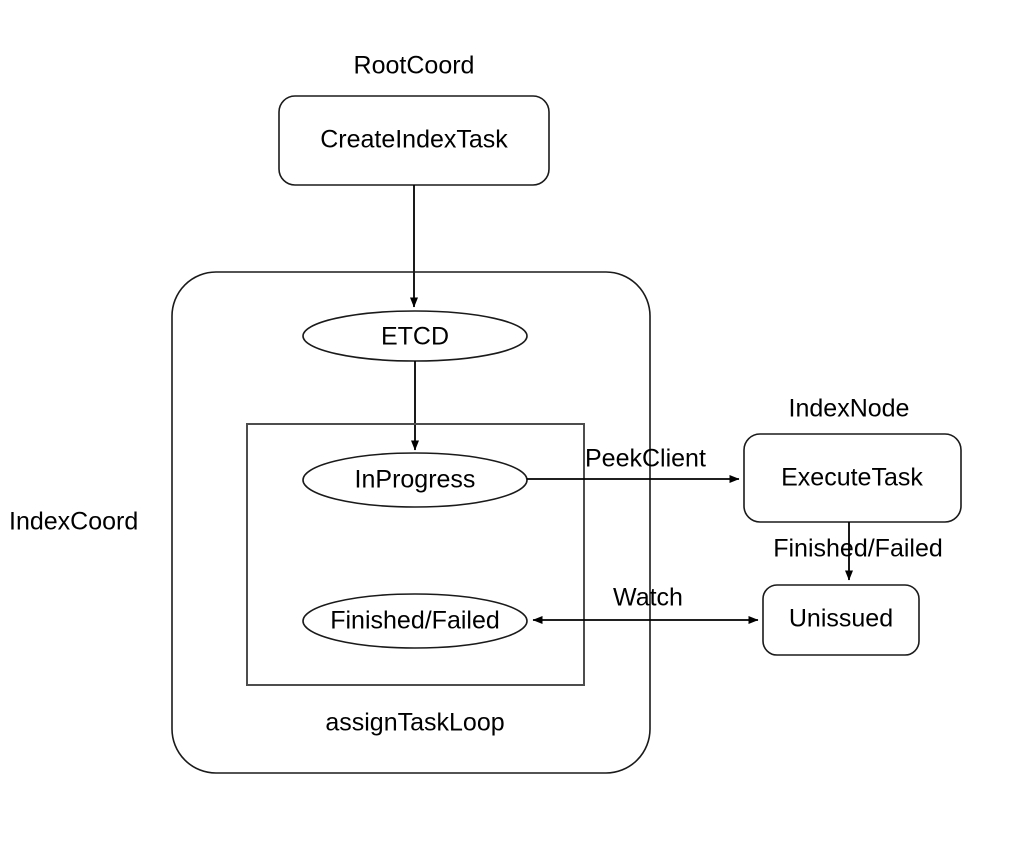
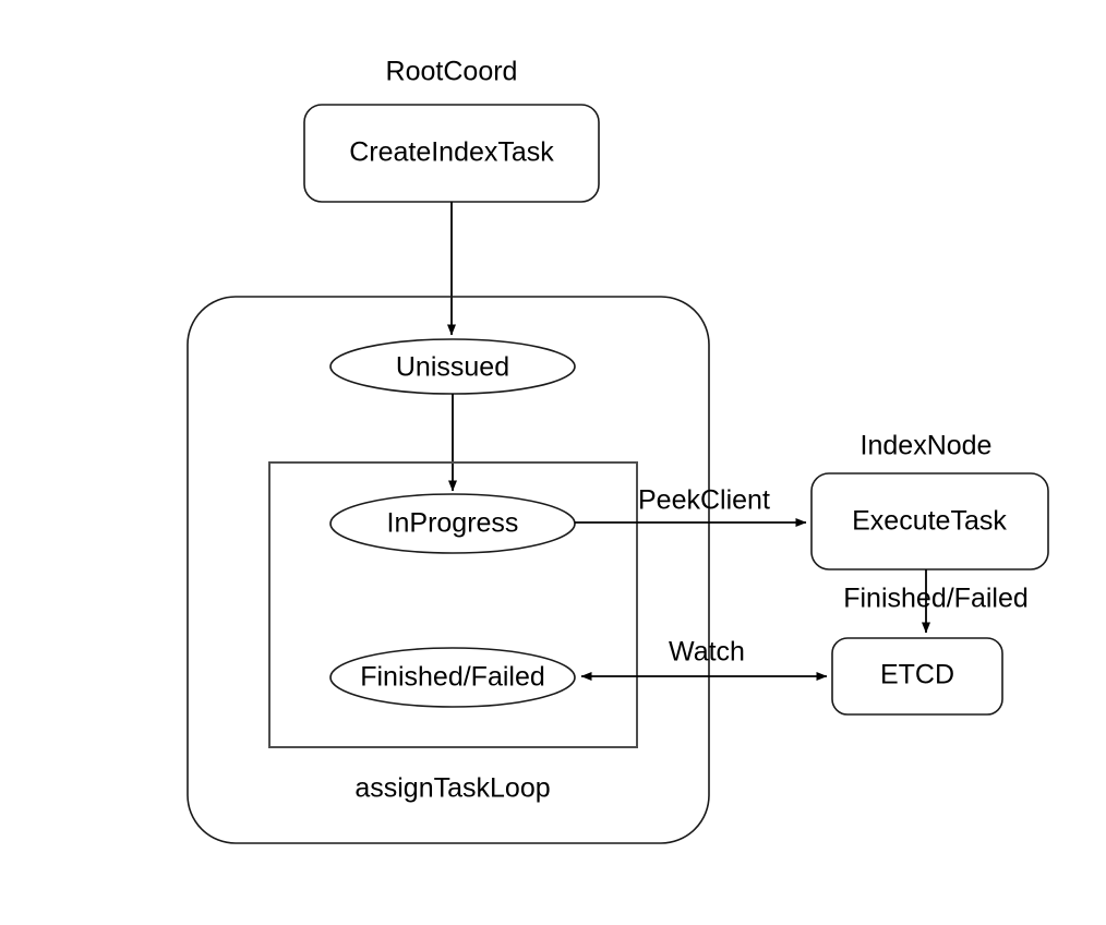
  RootCoord
  CreateIndexTask
- IndexCoord
- ETCD
+ Unissued
  assignTaskLoop
  InProgress
  Finished/Failed
  IndexNode
  ExecuteTask
  PeekClient
- Unissued
+ ETCD
  Finished/Failed
  Watch
